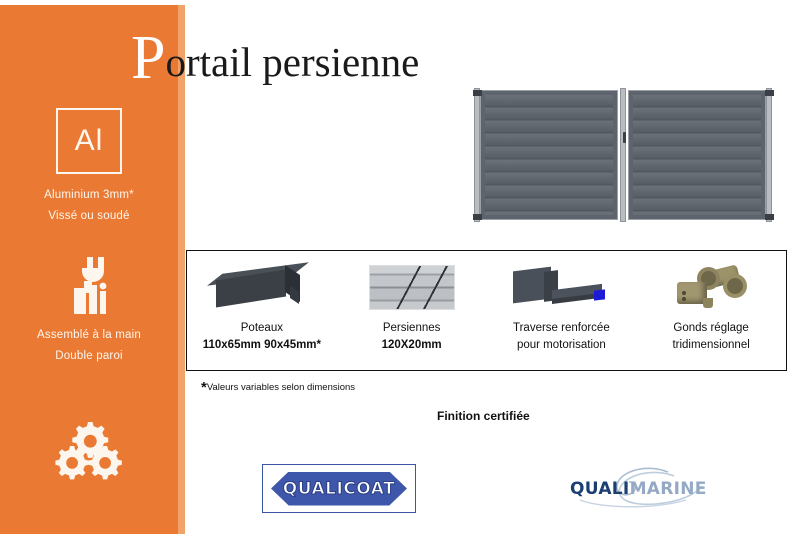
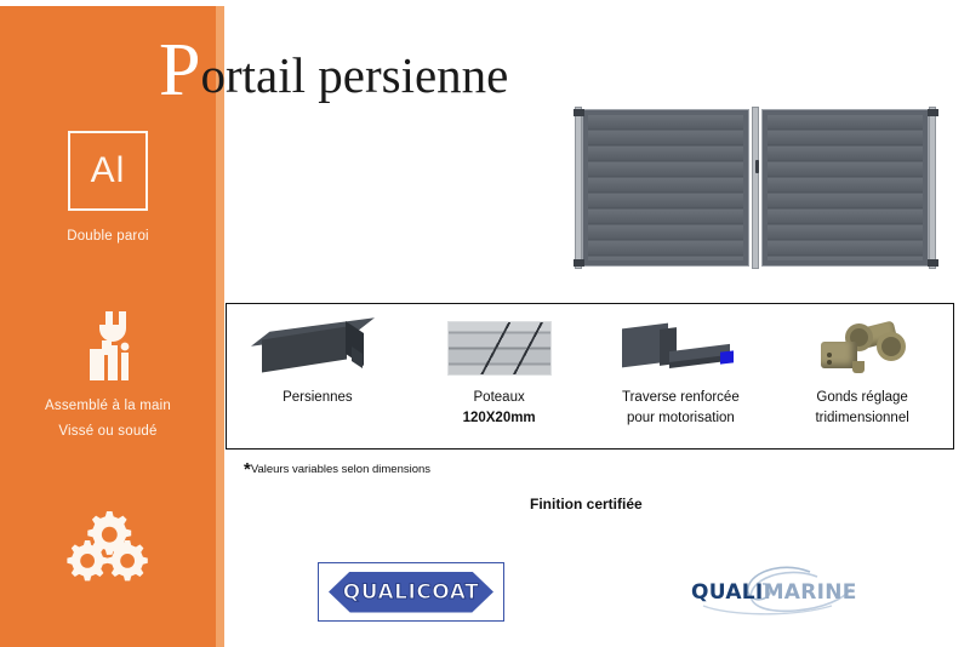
  Al
- Aluminium 3mm*
- Vissé ou soudé
+ Double paroi
  Assemblé à la main
- Double paroi
+ Vissé ou soudé
  Portail persienne
- Poteaux
+ Persiennes
- 110x65mm 90x45mm*
- Persiennes
+ Poteaux
  120X20mm
  Traverse renforcée
  pour motorisation
  Gonds réglage
  tridimensionnel
  *Valeurs variables selon dimensions
  Finition certifiée
  QUALICOAT
  QUALIMARINE
